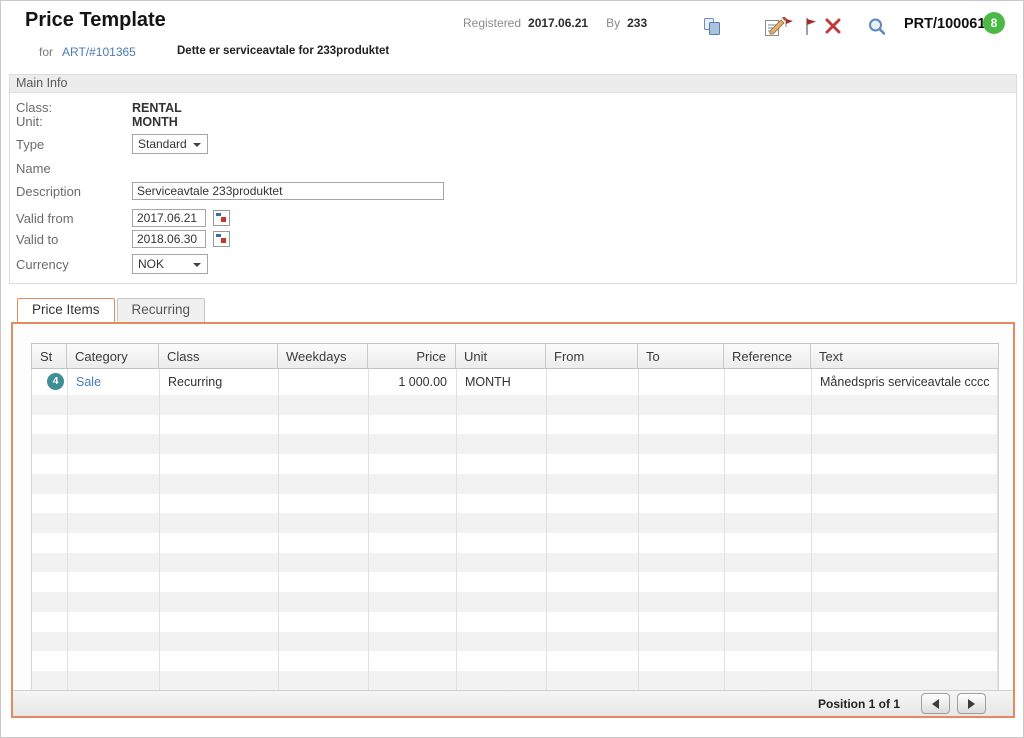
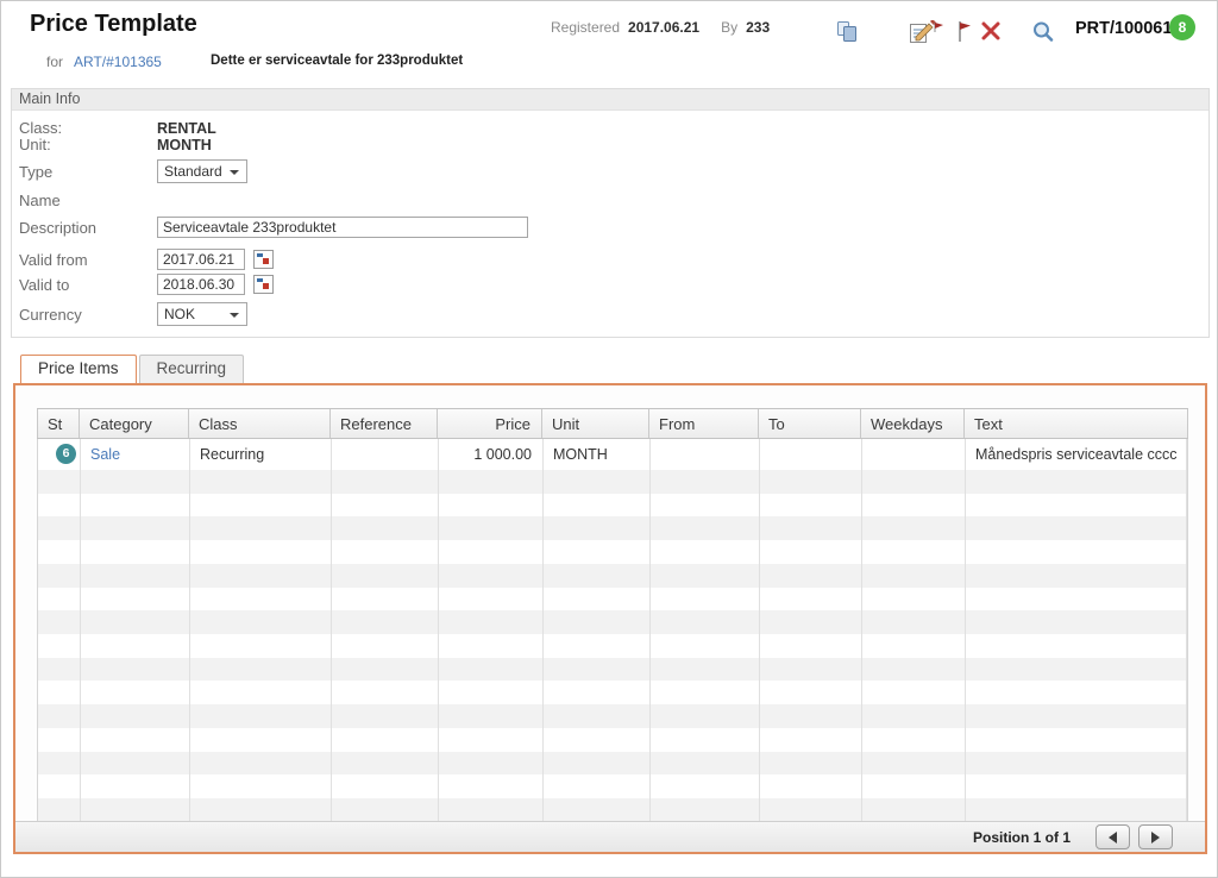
  Price Template
  for
  ART/#101365
  Dette er serviceavtale for 233produktet
  Registered 2017.06.21 By 233
  PRT/100061
  8
  Main Info
  Class:
  RENTAL
  Unit:
  MONTH
  Type
  Standard
  Name
  Description
  Serviceavtale 233produktet
  Valid from
  2017.06.21
  Valid to
  2018.06.30
  Currency
  NOK
  Price Items
  Recurring
  St
  Category
  Class
- Weekdays
+ Reference
  Price
  Unit
  From
  To
- Reference
+ Weekdays
  Text
- 4
+ 6
  Sale
  Recurring
  1 000.00
  MONTH
  Månedspris serviceavtale cccc
  Position 1 of 1
